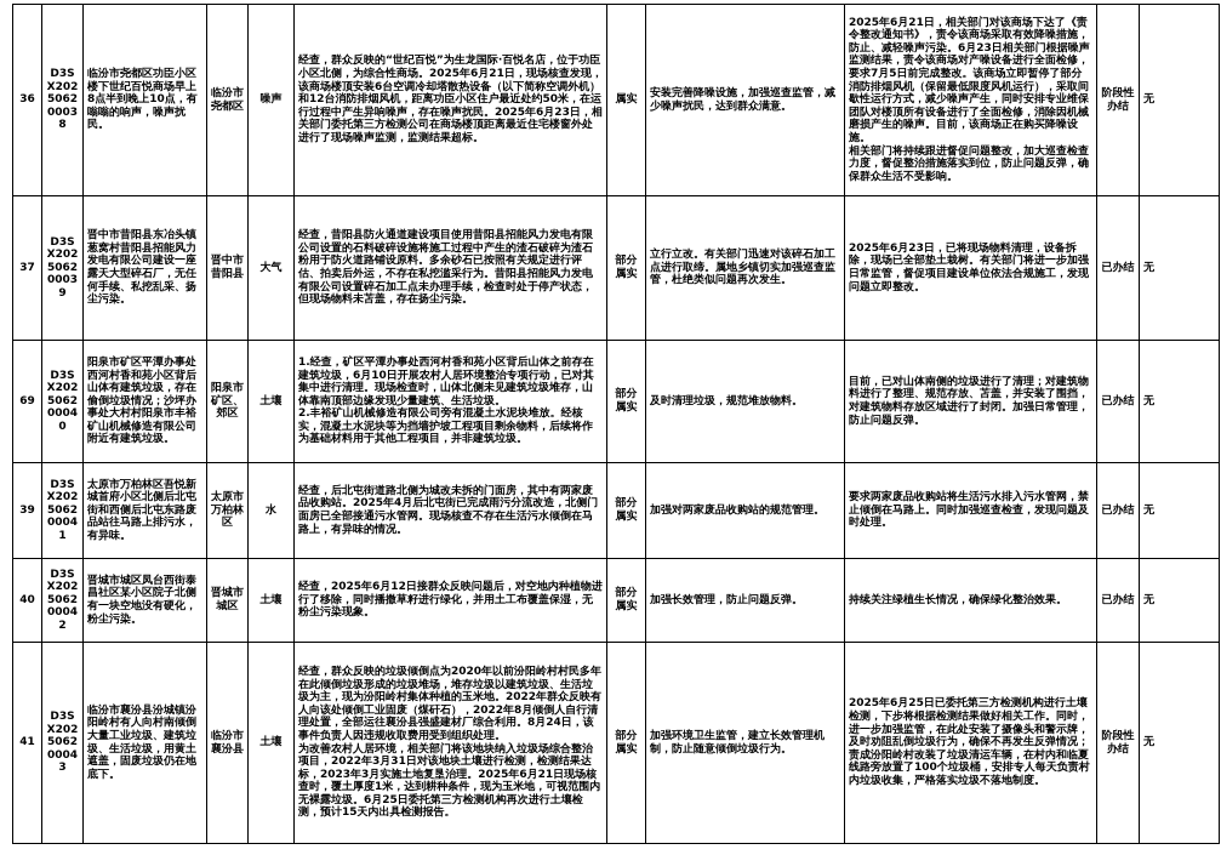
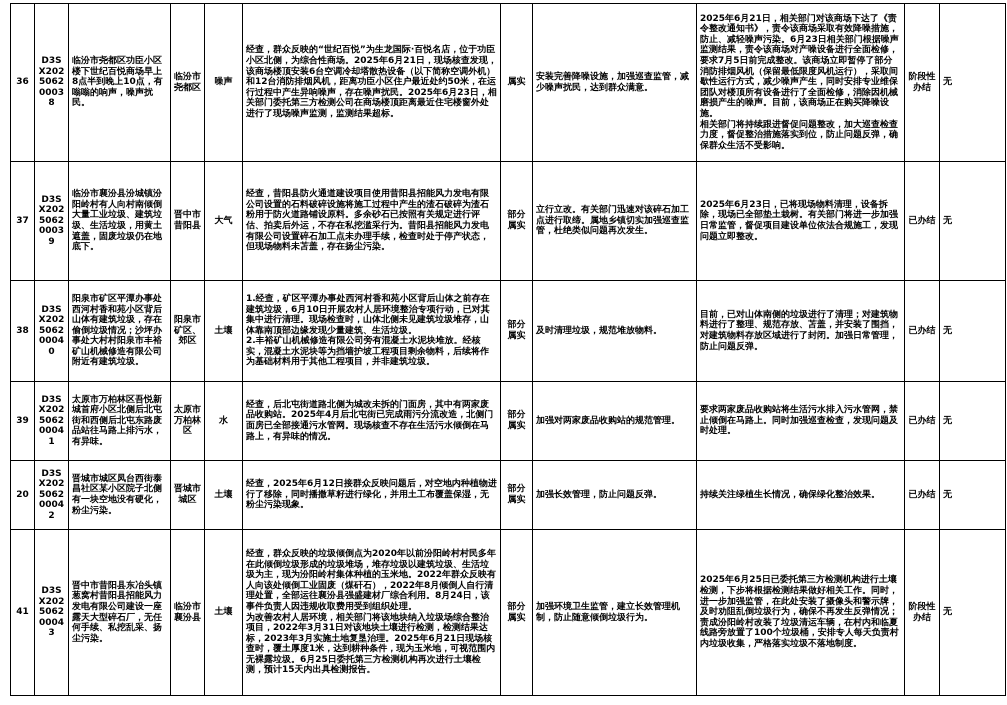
  36	D3SX202506200038	临汾市尧都区功臣小区楼下世纪百悦商场早上8点半到晚上10点，有嗡嗡的响声，噪声扰民。	临汾市尧都区	噪声	经查，群众反映的“世纪百悦”为生龙国际·百悦名店，位于功臣小区北侧，为综合性商场。2025年6月21日，现场核查发现，该商场楼顶安装6台空调冷却塔散热设备（以下简称空调外机）和12台消防排烟风机，距离功臣小区住户最近处约50米，在运行过程中产生异响噪声，存在噪声扰民。2025年6月23日，相关部门委托第三方检测公司在商场楼顶距离最近住宅楼窗外处进行了现场噪声监测，监测结果超标。	属实	安装完善降噪设施，加强巡查监管，减少噪声扰民，达到群众满意。	2025年6月21日，相关部门对该商场下达了《责令整改通知书》，责令该商场采取有效降噪措施，防止、减轻噪声污染。6月23日相关部门根据噪声监测结果，责令该商场对产噪设备进行全面检修，要求7月5日前完成整改。该商场立即暂停了部分消防排烟风机（保留最低限度风机运行），采取间歇性运行方式，减少噪声产生，同时安排专业维保团队对楼顶所有设备进行了全面检修，消除因机械磨损产生的噪声。目前，该商场正在购买降噪设施。 相关部门将持续跟进督促问题整改，加大巡查检查力度，督促整治措施落实到位，防止问题反弹，确保群众生活不受影响。	阶段性办结	无
- 37	D3SX202506200039	晋中市昔阳县东冶头镇葱窝村昔阳县招能风力发电有限公司建设一座露天大型碎石厂，无任何手续、私挖乱采、扬尘污染。	晋中市昔阳县	大气	经查，昔阳县防火通道建设项目使用昔阳县招能风力发电有限公司设置的石料破碎设施将施工过程中产生的渣石破碎为渣石粉用于防火道路铺设原料。多余砂石已按照有关规定进行评估、拍卖后外运，不存在私挖滥采行为。昔阳县招能风力发电有限公司设置碎石加工点未办理手续，检查时处于停产状态，但现场物料未苫盖，存在扬尘污染。	部分属实	立行立改。有关部门迅速对该碎石加工点进行取缔。属地乡镇切实加强巡查监管，杜绝类似问题再次发生。	2025年6月23日，已将现场物料清理，设备拆除，现场已全部垫土栽树。有关部门将进一步加强日常监管，督促项目建设单位依法合规施工，发现问题立即整改。	已办结	无
+ 37	D3SX202506200039	临汾市襄汾县汾城镇汾阳岭村有人向村南倾倒大量工业垃圾、建筑垃圾、生活垃圾，用黄土遮盖，固废垃圾仍在地底下。	晋中市昔阳县	大气	经查，昔阳县防火通道建设项目使用昔阳县招能风力发电有限公司设置的石料破碎设施将施工过程中产生的渣石破碎为渣石粉用于防火道路铺设原料。多余砂石已按照有关规定进行评估、拍卖后外运，不存在私挖滥采行为。昔阳县招能风力发电有限公司设置碎石加工点未办理手续，检查时处于停产状态，但现场物料未苫盖，存在扬尘污染。	部分属实	立行立改。有关部门迅速对该碎石加工点进行取缔。属地乡镇切实加强巡查监管，杜绝类似问题再次发生。	2025年6月23日，已将现场物料清理，设备拆除，现场已全部垫土栽树。有关部门将进一步加强日常监管，督促项目建设单位依法合规施工，发现问题立即整改。	已办结	无
- 69	D3SX202506200040	阳泉市矿区平潭办事处西河村香和苑小区背后山体有建筑垃圾，存在偷倒垃圾情况；沙坪办事处大村村阳泉市丰裕矿山机械修造有限公司附近有建筑垃圾。	阳泉市矿区、郊区	土壤	1.经查，矿区平潭办事处西河村香和苑小区背后山体之前存在建筑垃圾，6月10日开展农村人居环境整治专项行动，已对其集中进行清理。现场检查时，山体北侧未见建筑垃圾堆存，山体靠南顶部边缘发现少量建筑、生活垃圾。 2.丰裕矿山机械修造有限公司旁有混凝土水泥块堆放。经核实，混凝土水泥块等为挡墙护坡工程项目剩余物料，后续将作为基础材料用于其他工程项目，并非建筑垃圾。	部分属实	及时清理垃圾，规范堆放物料。	目前，已对山体南侧的垃圾进行了清理；对建筑物料进行了整理、规范存放、苫盖，并安装了围挡，对建筑物料存放区域进行了封闭。加强日常管理，防止问题反弹。	已办结	无
+ 38	D3SX202506200040	阳泉市矿区平潭办事处西河村香和苑小区背后山体有建筑垃圾，存在偷倒垃圾情况；沙坪办事处大村村阳泉市丰裕矿山机械修造有限公司附近有建筑垃圾。	阳泉市矿区、郊区	土壤	1.经查，矿区平潭办事处西河村香和苑小区背后山体之前存在建筑垃圾，6月10日开展农村人居环境整治专项行动，已对其集中进行清理。现场检查时，山体北侧未见建筑垃圾堆存，山体靠南顶部边缘发现少量建筑、生活垃圾。 2.丰裕矿山机械修造有限公司旁有混凝土水泥块堆放。经核实，混凝土水泥块等为挡墙护坡工程项目剩余物料，后续将作为基础材料用于其他工程项目，并非建筑垃圾。	部分属实	及时清理垃圾，规范堆放物料。	目前，已对山体南侧的垃圾进行了清理；对建筑物料进行了整理、规范存放、苫盖，并安装了围挡，对建筑物料存放区域进行了封闭。加强日常管理，防止问题反弹。	已办结	无
  39	D3SX202506200041	太原市万柏林区吾悦新城首府小区北侧后北屯街和西侧后北屯东路废品站往马路上排污水，有异味。	太原市万柏林区	水	经查，后北屯街道路北侧为城改未拆的门面房，其中有两家废品收购站。2025年4月后北屯街已完成雨污分流改造，北侧门面房已全部接通污水管网。现场核查不存在生活污水倾倒在马路上，有异味的情况。	部分属实	加强对两家废品收购站的规范管理。	要求两家废品收购站将生活污水排入污水管网，禁止倾倒在马路上。同时加强巡查检查，发现问题及时处理。	已办结	无
- 40	D3SX202506200042	晋城市城区凤台西街泰昌社区某小区院子北侧有一块空地没有硬化，粉尘污染。	晋城市城区	土壤	经查，2025年6月12日接群众反映问题后，对空地内种植物进行了移除，同时播撒草籽进行绿化，并用土工布覆盖保湿，无粉尘污染现象。	部分属实	加强长效管理，防止问题反弹。	持续关注绿植生长情况，确保绿化整治效果。	已办结	无
+ 20	D3SX202506200042	晋城市城区凤台西街泰昌社区某小区院子北侧有一块空地没有硬化，粉尘污染。	晋城市城区	土壤	经查，2025年6月12日接群众反映问题后，对空地内种植物进行了移除，同时播撒草籽进行绿化，并用土工布覆盖保湿，无粉尘污染现象。	部分属实	加强长效管理，防止问题反弹。	持续关注绿植生长情况，确保绿化整治效果。	已办结	无
- 41	D3SX202506200043	临汾市襄汾县汾城镇汾阳岭村有人向村南倾倒大量工业垃圾、建筑垃圾、生活垃圾，用黄土遮盖，固废垃圾仍在地底下。	临汾市襄汾县	土壤	经查，群众反映的垃圾倾倒点为2020年以前汾阳岭村村民多年在此倾倒垃圾形成的垃圾堆场，堆存垃圾以建筑垃圾、生活垃圾为主，现为汾阳岭村集体种植的玉米地。2022年群众反映有人向该处倾倒工业固废（煤矸石），2022年8月倾倒人自行清理处置，全部运往襄汾县强盛建材厂综合利用。8月24日，该事件负责人因违规收取费用受到组织处理。 为改善农村人居环境，相关部门将该地块纳入垃圾场综合整治项目，2022年3月31日对该地块土壤进行检测，检测结果达标，2023年3月实施土地复垦治理。2025年6月21日现场核查时，覆土厚度1米，达到耕种条件，现为玉米地，可视范围内无裸露垃圾。6月25日委托第三方检测机构再次进行土壤检测，预计15天内出具检测报告。	部分属实	加强环境卫生监管，建立长效管理机制，防止随意倾倒垃圾行为。	2025年6月25日已委托第三方检测机构进行土壤检测，下步将根据检测结果做好相关工作。同时，进一步加强监管，在此处安装了摄像头和警示牌，及时劝阻乱倒垃圾行为，确保不再发生反弹情况；责成汾阳岭村改装了垃圾清运车辆，在村内和临夏线路旁放置了100个垃圾桶，安排专人每天负责村内垃圾收集，严格落实垃圾不落地制度。	阶段性办结	无
+ 41	D3SX202506200043	晋中市昔阳县东冶头镇葱窝村昔阳县招能风力发电有限公司建设一座露天大型碎石厂，无任何手续、私挖乱采、扬尘污染。	临汾市襄汾县	土壤	经查，群众反映的垃圾倾倒点为2020年以前汾阳岭村村民多年在此倾倒垃圾形成的垃圾堆场，堆存垃圾以建筑垃圾、生活垃圾为主，现为汾阳岭村集体种植的玉米地。2022年群众反映有人向该处倾倒工业固废（煤矸石），2022年8月倾倒人自行清理处置，全部运往襄汾县强盛建材厂综合利用。8月24日，该事件负责人因违规收取费用受到组织处理。 为改善农村人居环境，相关部门将该地块纳入垃圾场综合整治项目，2022年3月31日对该地块土壤进行检测，检测结果达标，2023年3月实施土地复垦治理。2025年6月21日现场核查时，覆土厚度1米，达到耕种条件，现为玉米地，可视范围内无裸露垃圾。6月25日委托第三方检测机构再次进行土壤检测，预计15天内出具检测报告。	部分属实	加强环境卫生监管，建立长效管理机制，防止随意倾倒垃圾行为。	2025年6月25日已委托第三方检测机构进行土壤检测，下步将根据检测结果做好相关工作。同时，进一步加强监管，在此处安装了摄像头和警示牌，及时劝阻乱倒垃圾行为，确保不再发生反弹情况；责成汾阳岭村改装了垃圾清运车辆，在村内和临夏线路旁放置了100个垃圾桶，安排专人每天负责村内垃圾收集，严格落实垃圾不落地制度。	阶段性办结	无
